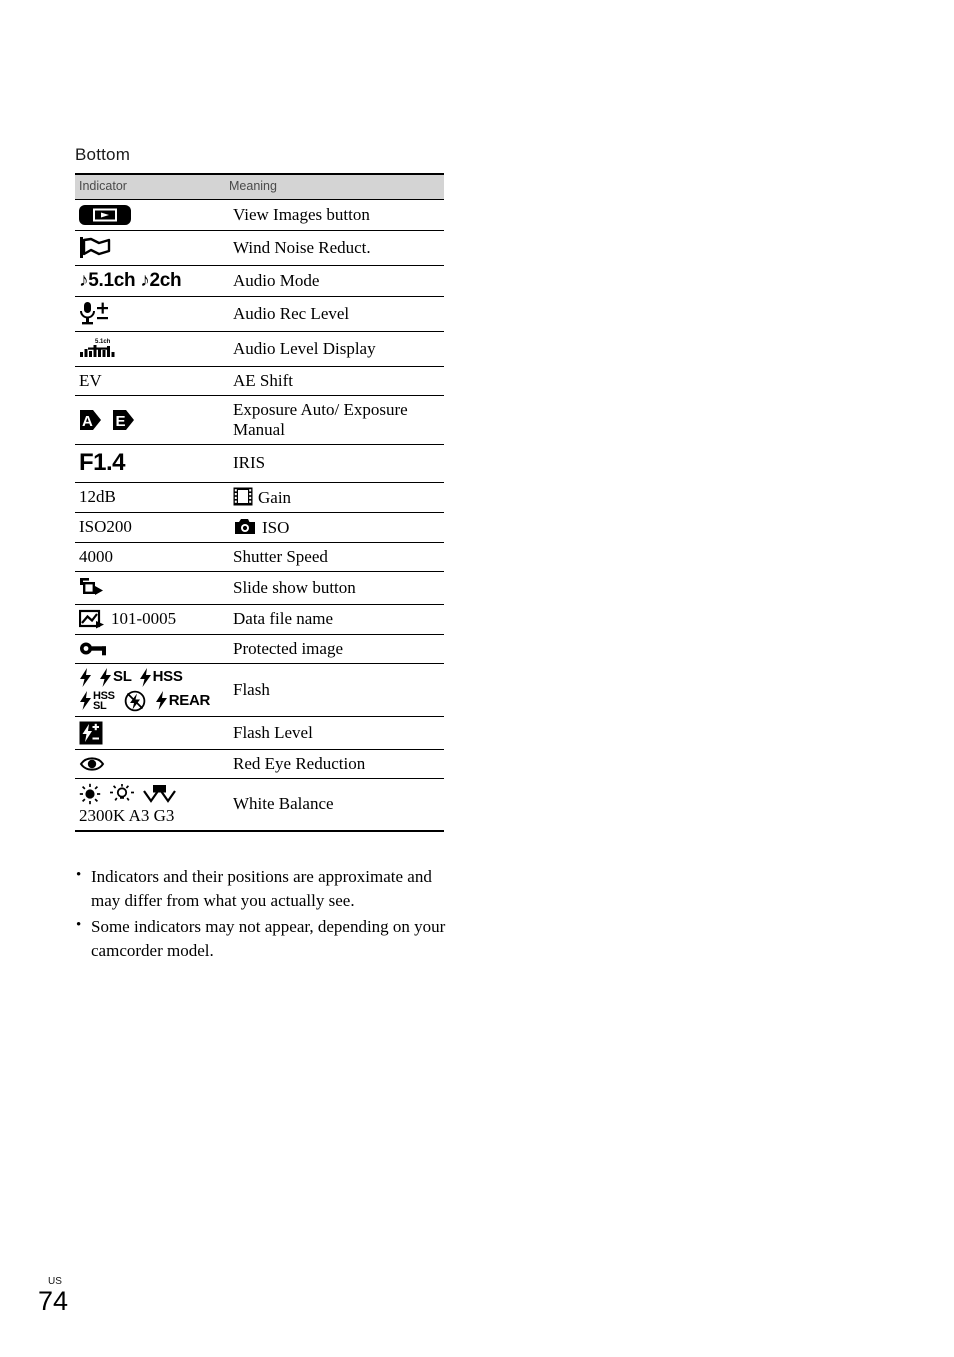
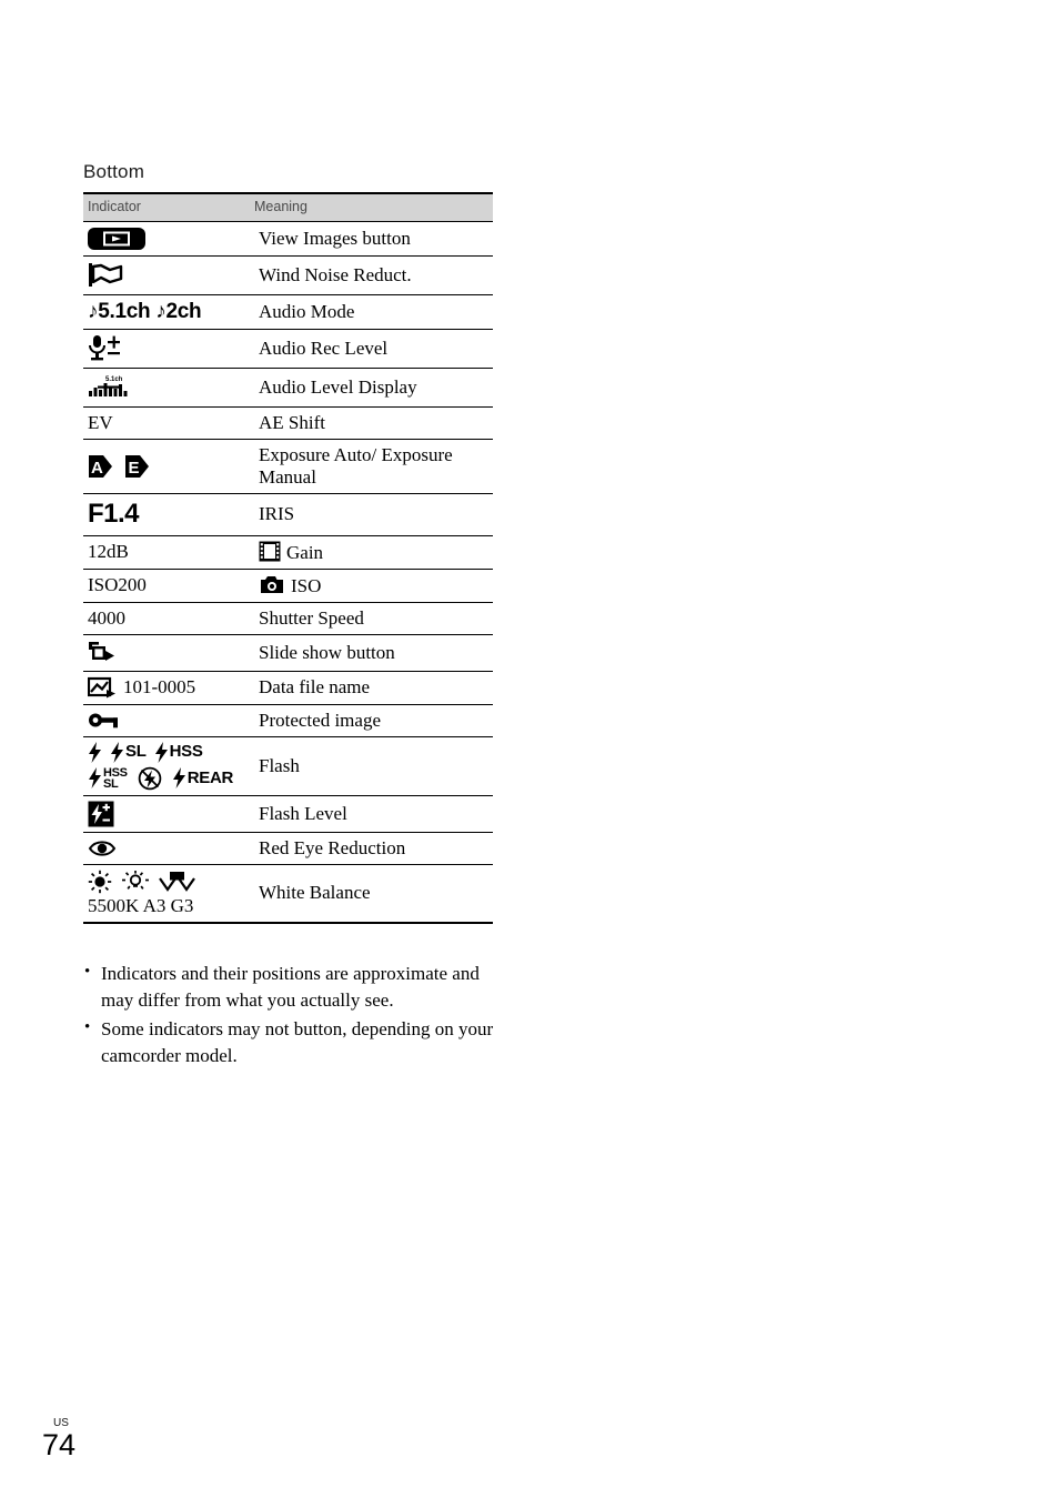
  Bottom
  Indicator	Meaning
  	View Images button
  	Wind Noise Reduct.
  ♪5.1ch ♪2ch	Audio Mode
  	Audio Rec Level
  	Audio Level Display
  EV	AE Shift
  A E	Exposure Auto/ Exposure Manual
  F1.4	IRIS
  12dB	Gain
  ISO200	ISO
  4000	Shutter Speed
  	Slide show button
  101-0005	Data file name
  	Protected image
  SL HSS HSS SL REAR	Flash
  	Flash Level
  	Red Eye Reduction
- 2300K A3 G3	White Balance
+ 5500K A3 G3	White Balance
  •
  Indicators and their positions are approximate and may differ from what you actually see.
  •
- Some indicators may not appear, depending on your camcorder model.
+ Some indicators may not button, depending on your camcorder model.
  US
  74
